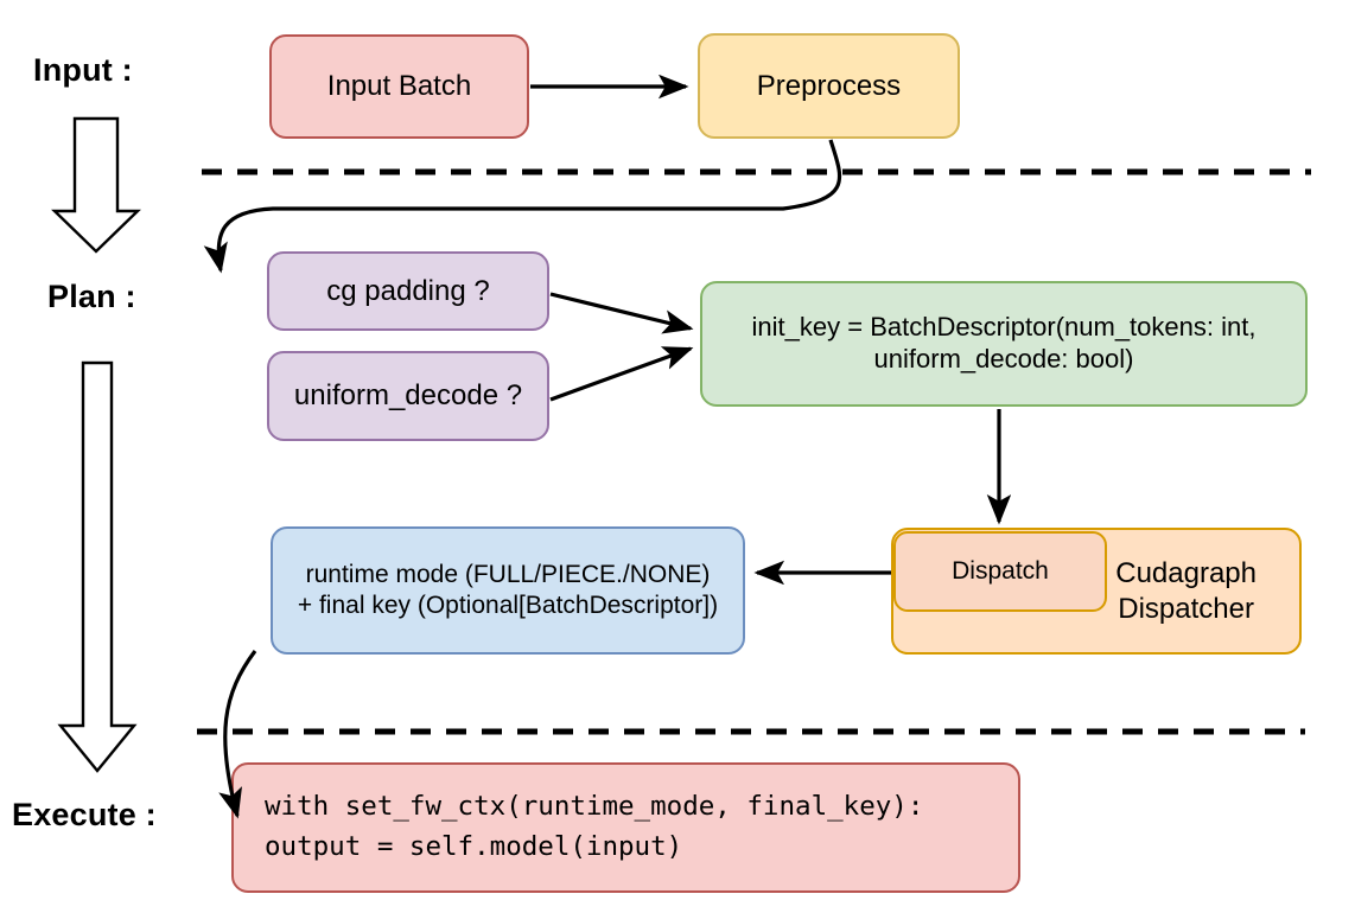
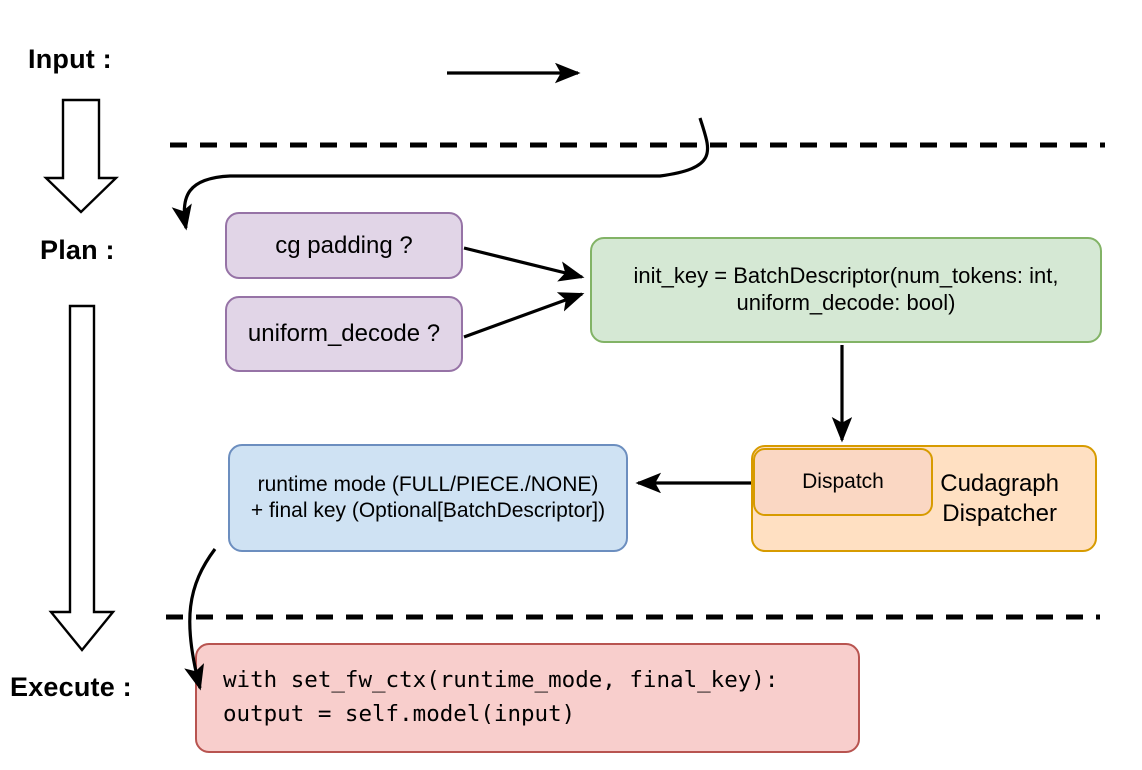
  Input :
  Plan :
  Execute :
- Input Batch
- Preprocess
  cg padding ?
  uniform_decode ?
  init_key = BatchDescriptor(num_tokens: int,
  uniform_decode: bool)
  Cudagraph
  Dispatcher
  Dispatch
  runtime mode (FULL/PIECE./NONE)
  + final key (Optional[BatchDescriptor])
  with set_fw_ctx(runtime_mode, final_key):
  output = self.model(input)
